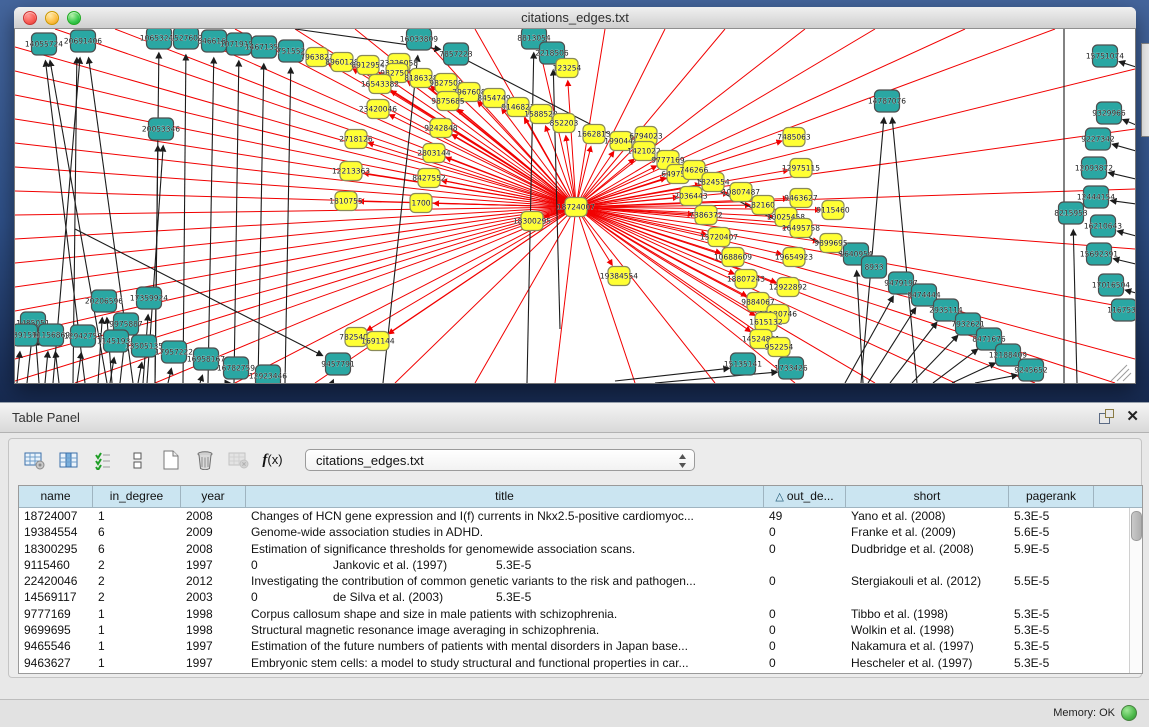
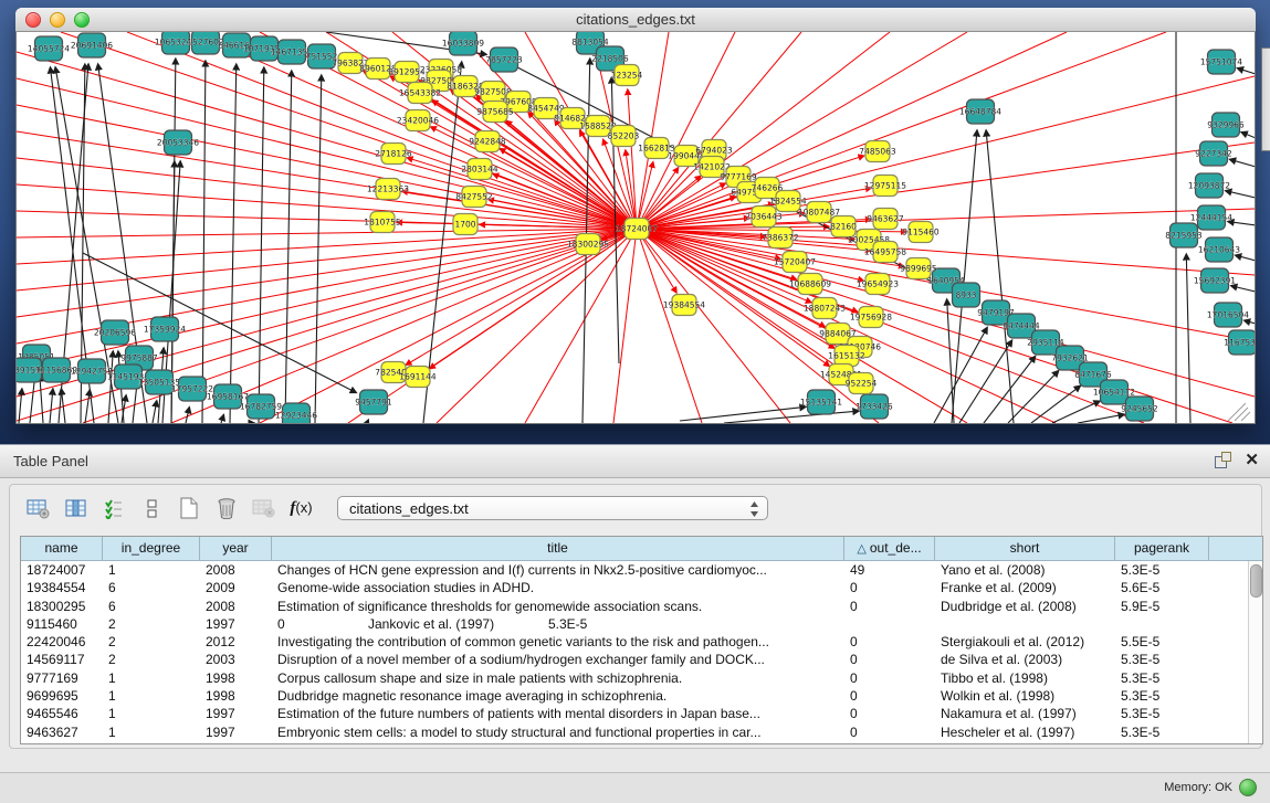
  citations_edges.txt
  14055724
  20691406
  1065324
  1527602
  646616
  107191
  1467135
  751552
  20053346
  16033809
  7857223
  8813054
  2218506
- 14787076
+ 16648784
  15751074
  9329966
  9227342
  12093872
  12444154
  8215953
  16210643
  15692391
  17016504
  116753
  1640954
  8933
  1485051
  39159
  11156869
  12942757
  20206596
  17359924
  9975887
  1145193
  13505135
  17957222
  16958167
  16782759
  12923446
  9457791
  15135141
  1733426
  9479197
  9474444
  2935114
  7932621
  8471676
- 12188409
+ 10654112
  9245652
  18300295
  19384554
  1662813
  199044
  6794023
  1421022
  9777169
  746266
  1824554
  2036443
  10807487
  7485063
  12975115
  9463627
  82160
  9115460
  10025458
  7386372
  16495758
  15720407
  9899695
  10688609
  19654923
  18807243
- 12922892
+ 19756928
  9884067
  1615132
  145248
  952254
  782540
  1691144
  796382
  8960128
  8912954
  982750
  16543382
  818632
  982750
  96760
  9875685
  8454749
  914682
  23420046
  2718126
  9242848
  2803144
  12213363
  8427552
  1810755
  1700
  123254
  158852
  852203
  18724007
  Table Panel
  ✕
  f(x)
  citations_edges.txt
  name
  in_degree
  year
  title
  △ out_de...
  short
  pagerank
  18724007
  1
  2008
  Changes of HCN gene expression and I(f) currents in Nkx2.5-positive cardiomyoc...
  49
  Yano et al. (2008)
  5.3E-5
  19384554
  6
  2009
  Genome-wide association studies in ADHD.
  0
  Franke et al. (2009)
  5.6E-5
  18300295
  6
  2008
  Estimation of significance thresholds for genomewide association scans.
  0
  Dudbridge et al. (2008)
  5.9E-5
  9115460
  2
  1997
  0
  Jankovic et al. (1997)
  5.3E-5
  22420046
  2
  2012
  Investigating the contribution of common genetic variants to the risk and pathogen...
  0
  Stergiakouli et al. (2012)
  5.5E-5
  14569117
  2
  2003
+ Disruption of a novel member of a sodium/hydrogen exchanger family and DOCK...
  0
  de Silva et al. (2003)
  5.3E-5
  9777169
  1
  1998
  Corpus callosum shape and size in male patients with schizophrenia.
  0
  Tibbo et al. (1998)
  5.3E-5
  9699695
  1
  1998
- Structural magnetic resonance image averaging in schizophrenia.
+ Dudbridge magnetic resonance image averaging in schizophrenia.
  0
  Wolkin et al. (1998)
  5.3E-5
  9465546
  1
  1997
  Estimation of the future numbers of patients with mental disorders in Japan base...
  0
  Nakamura et al. (1997)
  5.3E-5
  9463627
  1
  1997
  Embryonic stem cells: a model to study structural and functional properties in car...
  0
  Hescheler et al. (1997)
  5.3E-5
  Memory: OK
